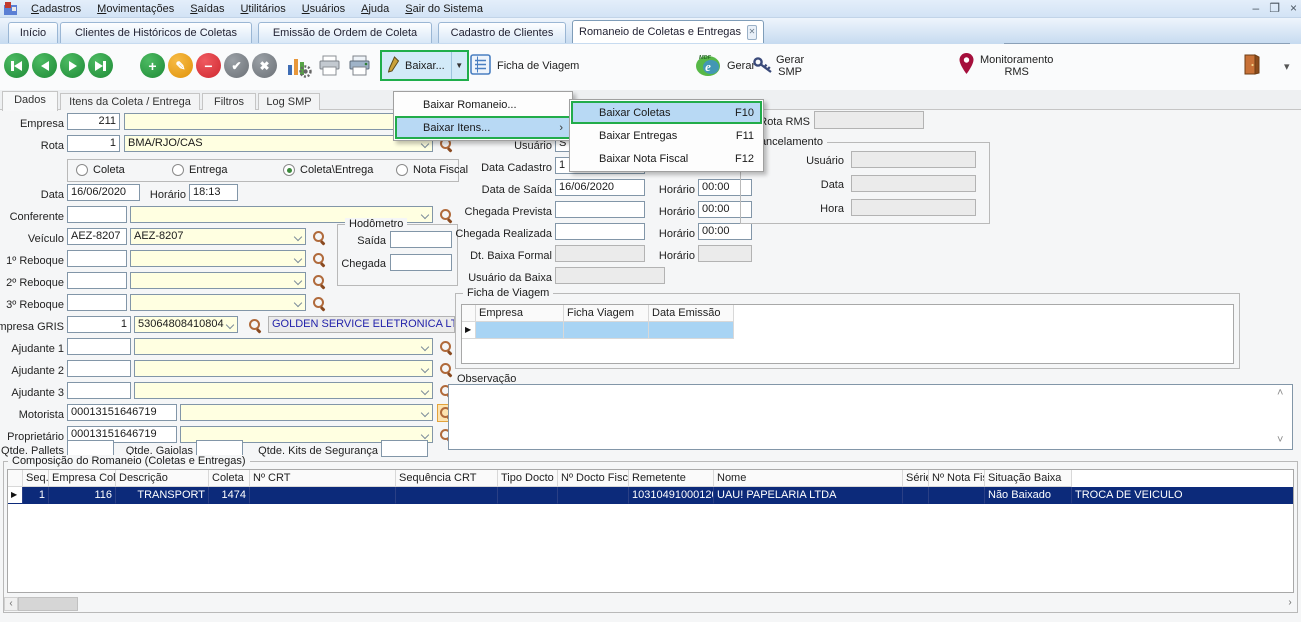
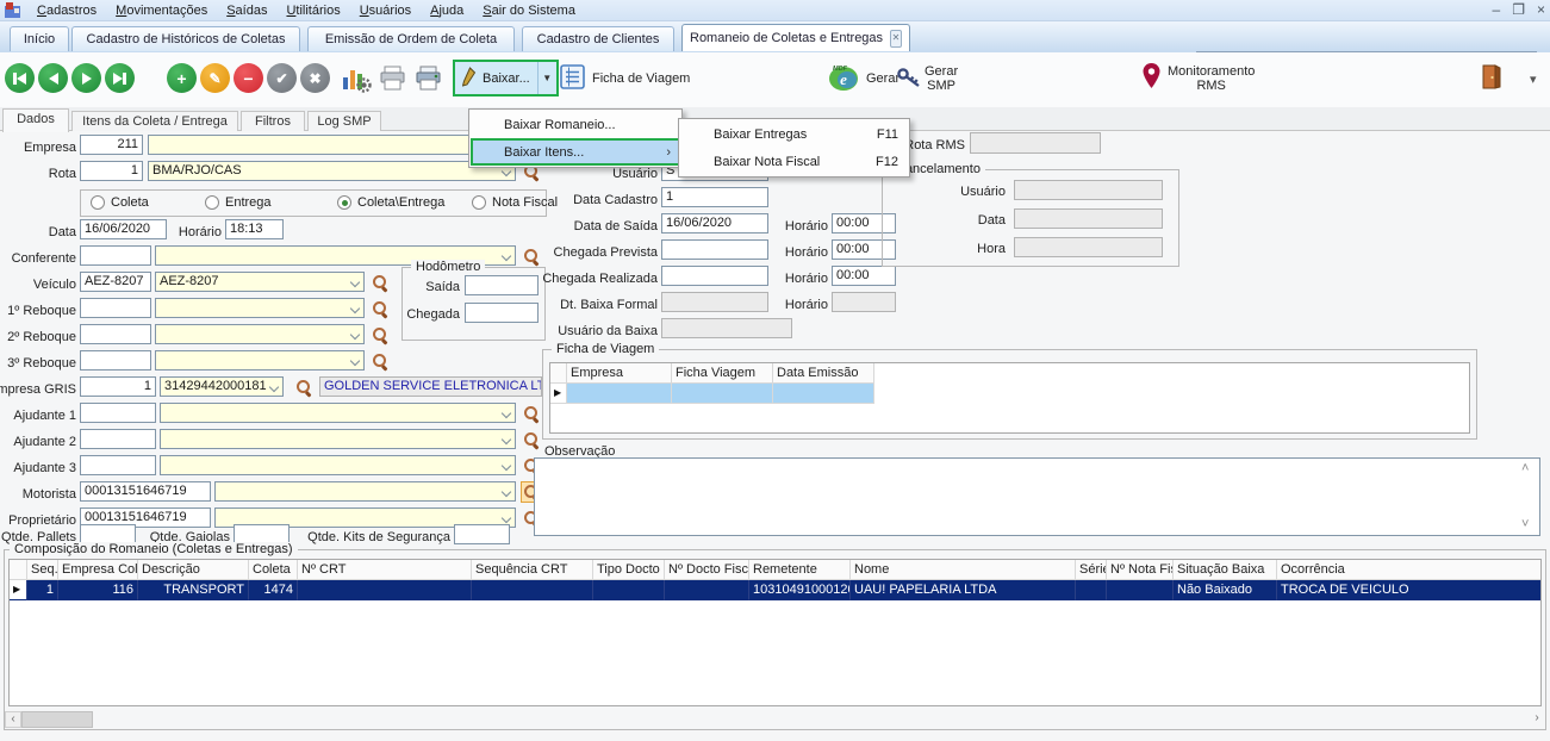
  Cadastros
  Movimentações
  Saídas
  Utilitários
  Usuários
  Ajuda
  Sair do Sistema
  –
  ❐
  ×
  Início
- Clientes de Históricos de Coletas
+ Cadastro de Históricos de Coletas
  Emissão de Ordem de Coleta
  Cadastro de Clientes
  Romaneio de Coletas e Entregas
  ✕
  +
  ✎
  −
  ✔
  ✖
  Baixar...
  ▼
  Ficha de Viagem
  e
  Gerar
  Gerar
  SMP
  Monitoramento
  RMS
  ▾
  Dados
  Itens da Coleta / Entrega
  Filtros
  Log SMP
  Empresa
  211
  Rota
  1
  BMA/RJO/CAS
  Coleta
  Entrega
  Coleta\Entrega
  Nota Fiscal
  Data
  16/06/2020
  Horário
  18:13
  Conferente
  Veículo
  AEZ-8207
  AEZ-8207
  Hodômetro
  Saída
  Chegada
  1º Reboque
  2º Reboque
  3º Reboque
  mpresa GRIS
  1
- 53064808410804
+ 31429442000181
  GOLDEN SERVICE ELETRONICA LT
  Ajudante 1
  Ajudante 2
  Ajudante 3
  Motorista
  00013151646719
  Proprietário
  00013151646719
  Qtde. Pallets
  Qtde. Gaiolas
  Qtde. Kits de Segurança
  Usuário
  S
  Data Cadastro
  1
  Data de Saída
  16/06/2020
  Horário
  00:00
  Chegada Prevista
  Horário
  00:00
  Chegada Realizada
  Horário
  00:00
  Dt. Baixa Formal
  Horário
  Usuário da Baixa
  ota RMS
  ncelamento
  Usuário
  Data
  Hora
  Ficha de Viagem
  Empresa
  Ficha Viagem
  Data Emissão
  ▶
  Observação
  ˄
  ˅
  Composição do Romaneio (Coletas e Entregas)
  Seq.
  Descrição
  Coleta
  Nº CRT
  Sequência CRT
  Tipo Docto
  Nº Docto Fisc
  Remetente
  Nome
  Séri
  Situação Baixa
+ Ocorrência
  ▶
  1
  116
  TRANSPORT
  1474
  1031049100012
  UAU! PAPELARIA LTDA
  Não Baixado
  TROCA DE VEICULO
  ‹
  ›
  Baixar Romaneio...
  Baixar Itens...
  ›
- Baixar Coletas
- F10
  Baixar Entregas
  F11
  Baixar Nota Fiscal
  F12
